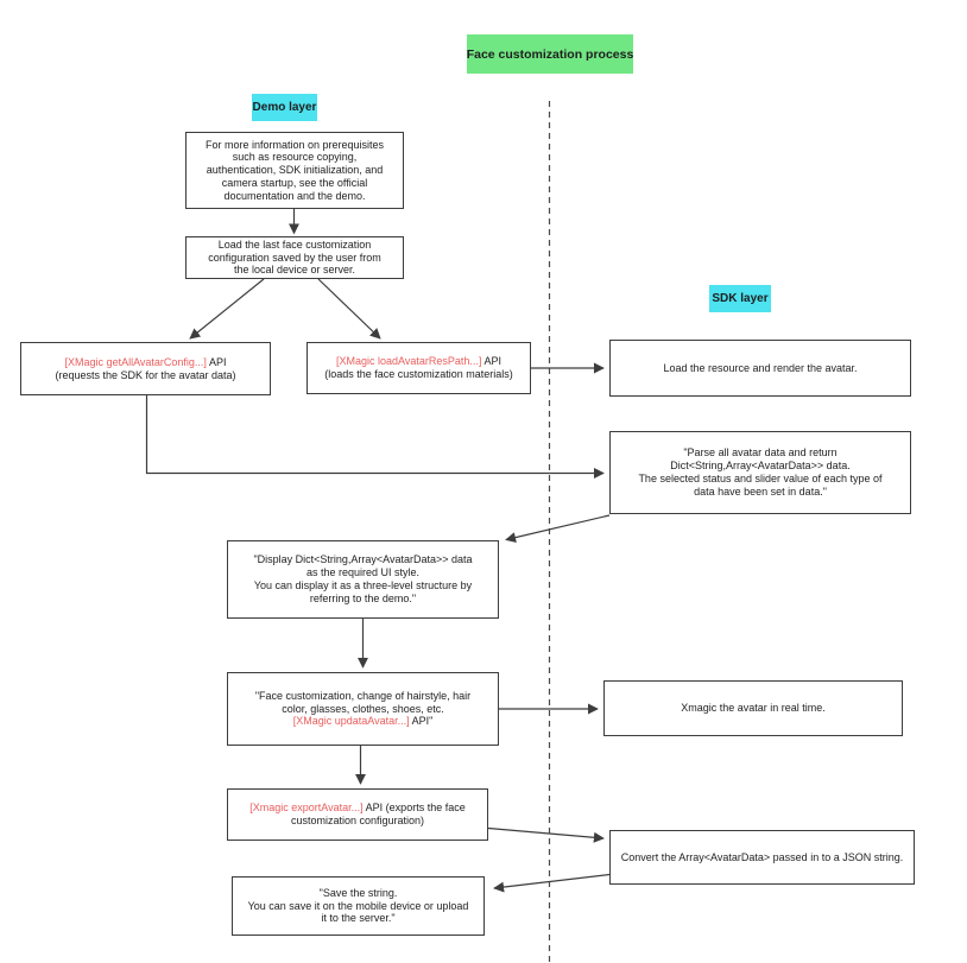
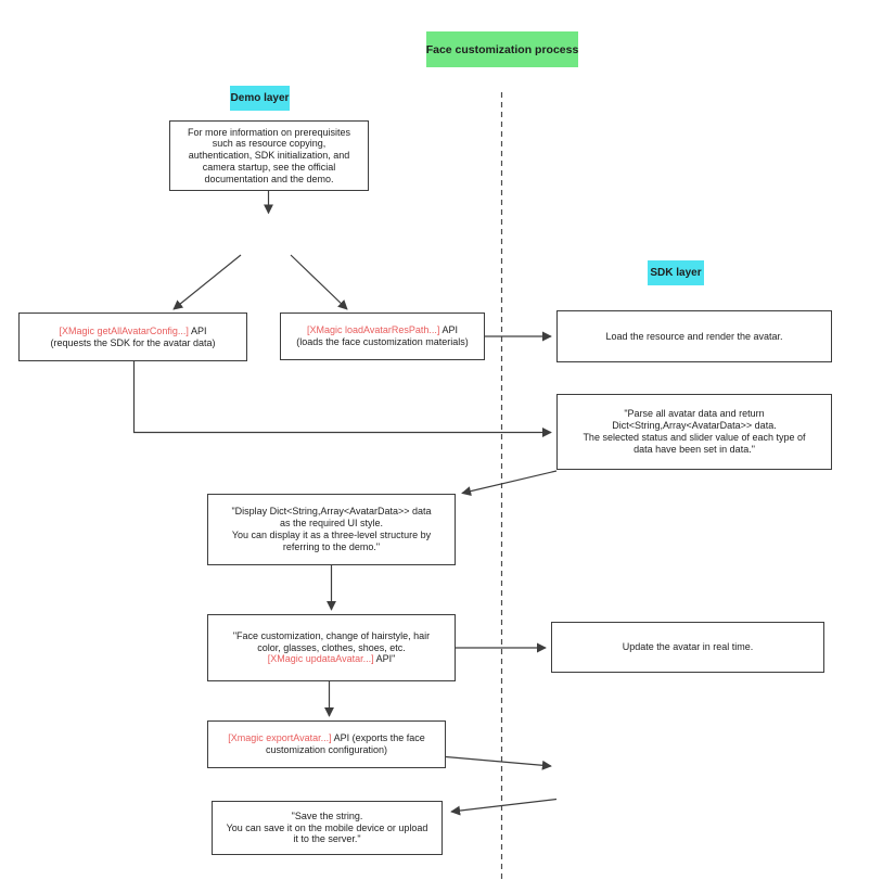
  Face customization process
  Demo layer
  SDK layer
  For more information on prerequisites
  such as resource copying,
  authentication, SDK initialization, and
  camera startup, see the official
  documentation and the demo.
- Load the last face customization
- configuration saved by the user from
- the local device or server.
  [XMagic getAllAvatarConfig...] API
  (requests the SDK for the avatar data)
  [XMagic loadAvatarResPath...] API
  (loads the face customization materials)
  Load the resource and render the avatar.
  "Parse all avatar data and return
  Dict<String,Array<AvatarData>> data.
  The selected status and slider value of each type of
  data have been set in data."
  "Display Dict<String,Array<AvatarData>> data
  as the required UI style.
  You can display it as a three-level structure by
  referring to the demo."
  "Face customization, change of hairstyle, hair
  color, glasses, clothes, shoes, etc.
  [XMagic updataAvatar...] API"
- Xmagic the avatar in real time.
+ Update the avatar in real time.
  [Xmagic exportAvatar...] API (exports the face
  customization configuration)
- Convert the Array<AvatarData> passed in to a JSON string.
  "Save the string.
  You can save it on the mobile device or upload
  it to the server."
